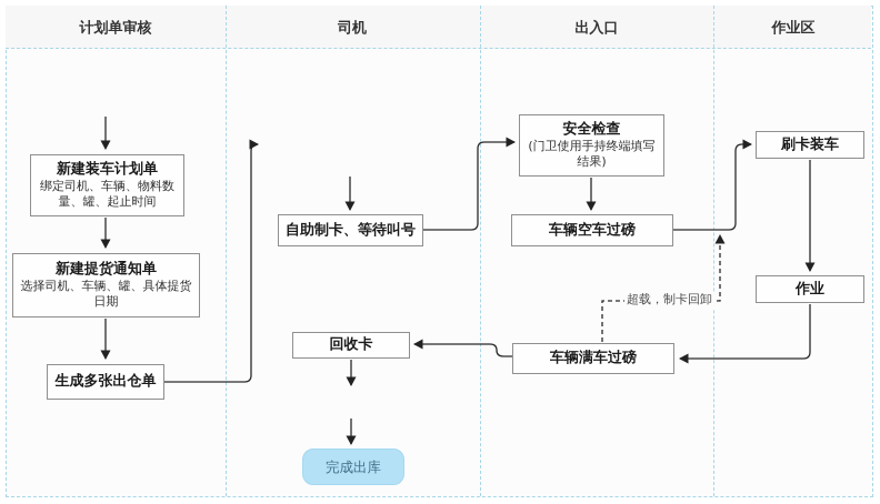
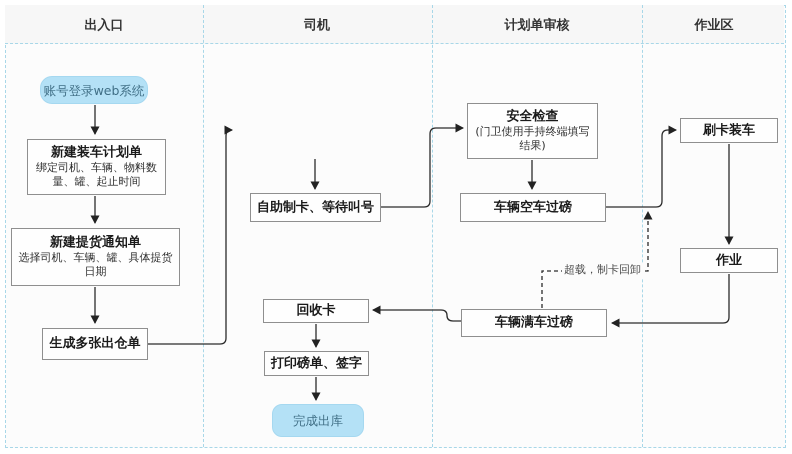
- 计划单审核
+ 出入口
  司机
- 出入口
+ 计划单审核
  作业区
+ 账号登录web系统
  新建装车计划单
  绑定司机、车辆、物料数量、罐、起止时间
  新建提货通知单
  选择司机、车辆、罐、具体提货日期
  生成多张出仓单
  自助制卡、等待叫号
  回收卡
+ 打印磅单、签字
  完成出库
  安全检查
  (门卫使用手持终端填写结果)
  车辆空车过磅
  车辆满车过磅
  刷卡装车
  作业
  超载，制卡回卸
